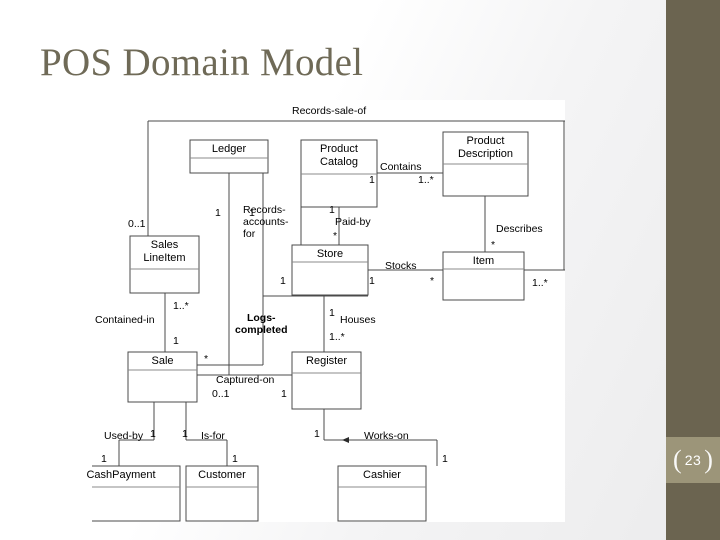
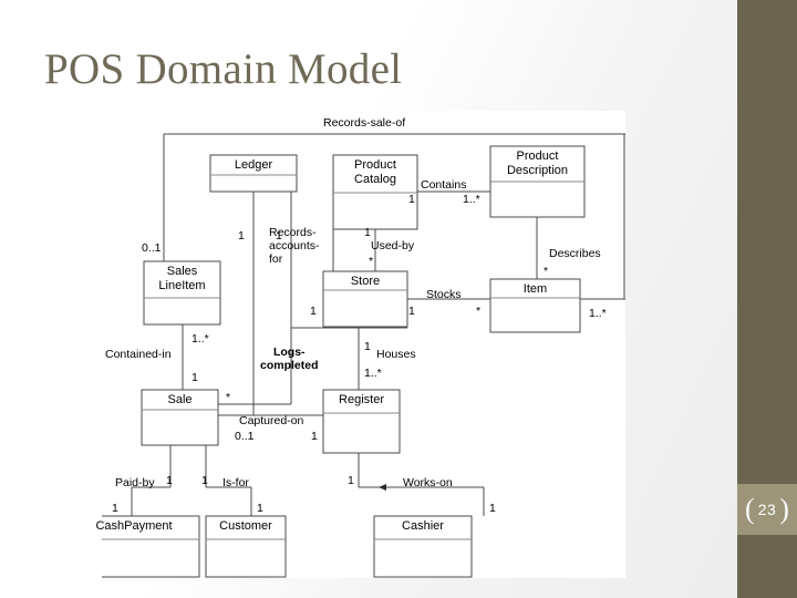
  POS Domain Model
  Ledger
  Product
  Catalog
  Product
  Description
  Sales
  LineItem
  Store
  Item
  Sale
  Register
  CashPayment
  Customer
  Cashier
  Records-sale-of
  Contains
  Records-
  accounts-
  for
- Paid-by
+ Used-by
  Describes
  Stocks
  Contained-in
  Logs-
  completed
  Houses
  Captured-on
- Used-by
+ Paid-by
  Is-for
  Works-on
  1
  1
  0..1
  1
  1..*
  1
  *
  *
  1
  1
  *
  1..*
  1..*
  1
  *
  1
  1..*
  0..1
  1
  1
  1
  1
  1
  1
  1
  (
  23
  )
